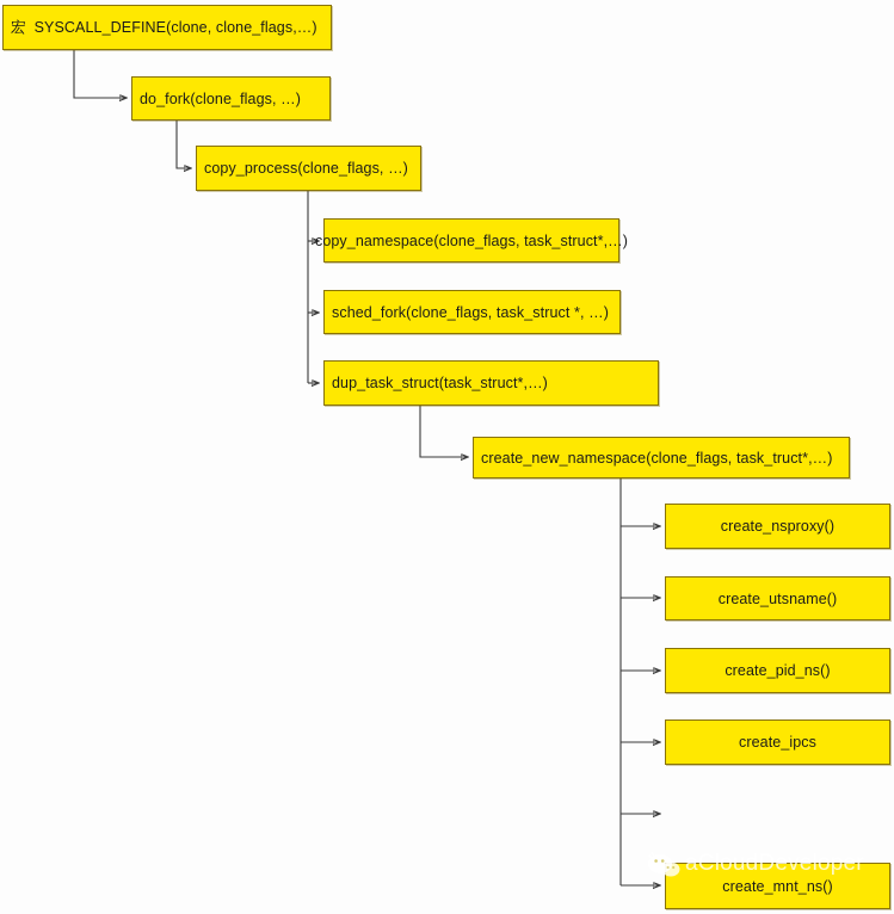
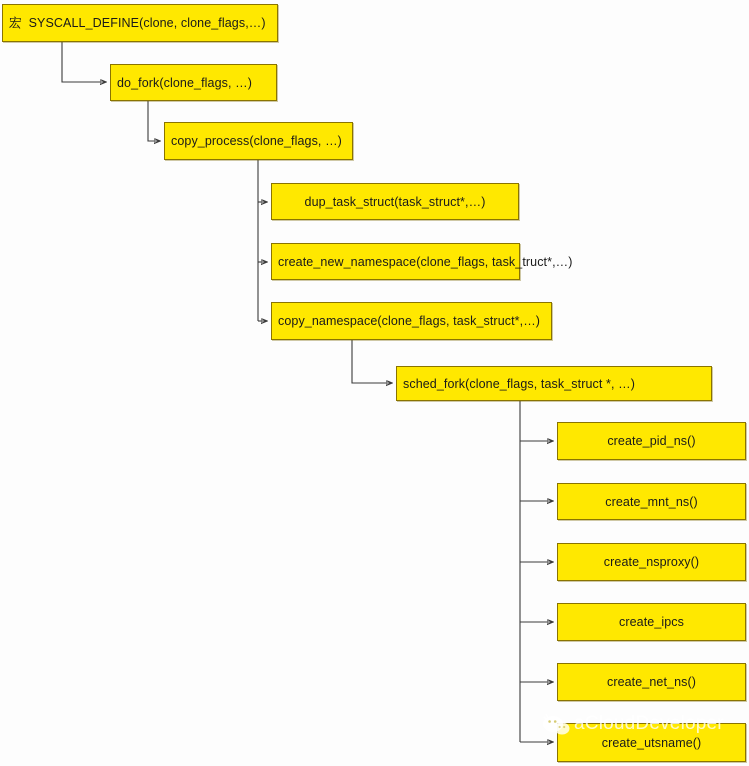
  宏
  SYSCALL_DEFINE(clone, clone_flags,…)
  do_fork(clone_flags, …)
  copy_process(clone_flags, …)
- copy_namespace(clone_flags, task_struct*,…)
+ dup_task_struct(task_struct*,…)
- sched_fork(clone_flags, task_struct *, …)
+ create_new_namespace(clone_flags, task_truct*,…)
- dup_task_struct(task_struct*,…)
+ copy_namespace(clone_flags, task_struct*,…)
- create_new_namespace(clone_flags, task_truct*,…)
+ sched_fork(clone_flags, task_struct *, …)
- create_nsproxy()
+ create_pid_ns()
- create_utsname()
+ create_mnt_ns()
- create_pid_ns()
+ create_nsproxy()
  create_ipcs
+ create_net_ns()
- create_mnt_ns()
+ create_utsname()
  aCloudDeveloper
